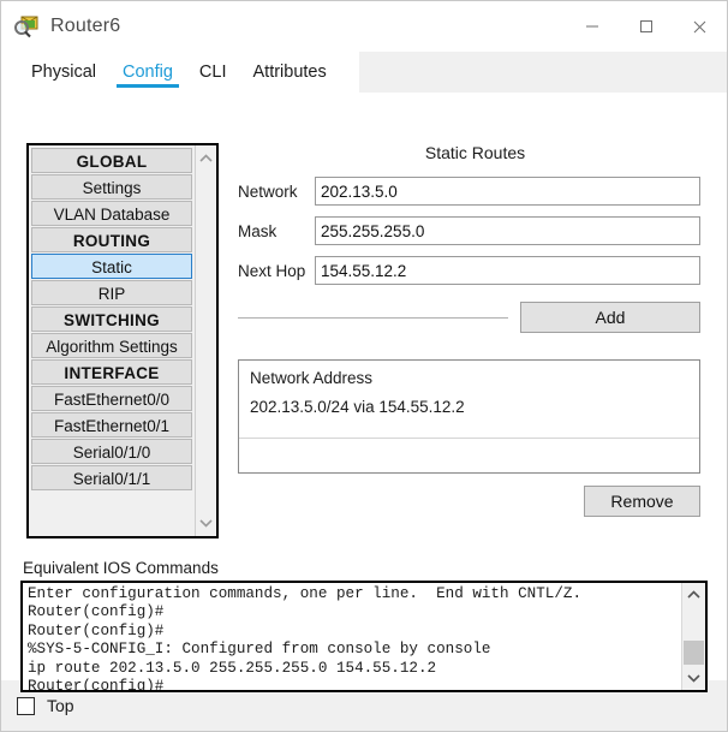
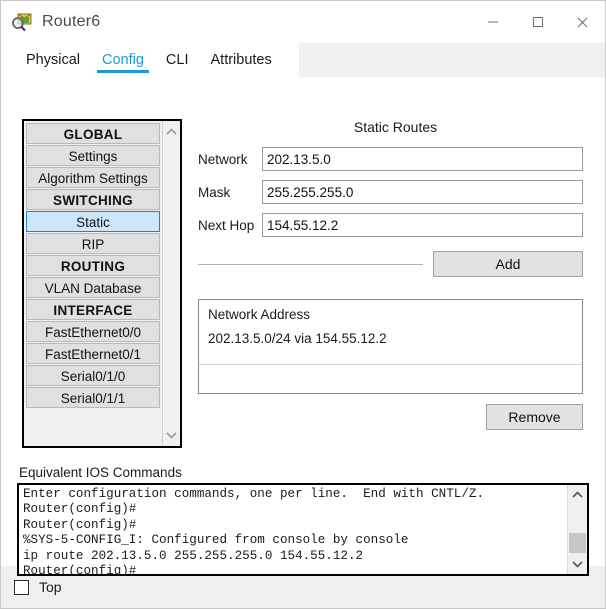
  Router6
  Physical
  Config
  CLI
  Attributes
  GLOBAL
  Settings
- VLAN Database
+ Algorithm Settings
- ROUTING
+ SWITCHING
  Static
  RIP
- SWITCHING
+ ROUTING
- Algorithm Settings
+ VLAN Database
  INTERFACE
  FastEthernet0/0
  FastEthernet0/1
  Serial0/1/0
  Serial0/1/1
  Static Routes
  Network
  202.13.5.0
  Mask
  255.255.255.0
  Next Hop
  154.55.12.2
  Add
  Network Address
  202.13.5.0/24 via 154.55.12.2
  Remove
  Equivalent IOS Commands
  Enter configuration commands, one per line. End with CNTL/Z.
  Router(config)#
  Router(config)#
  %SYS-5-CONFIG_I: Configured from console by console
  ip route 202.13.5.0 255.255.255.0 154.55.12.2
  Router(config)#
  Top
